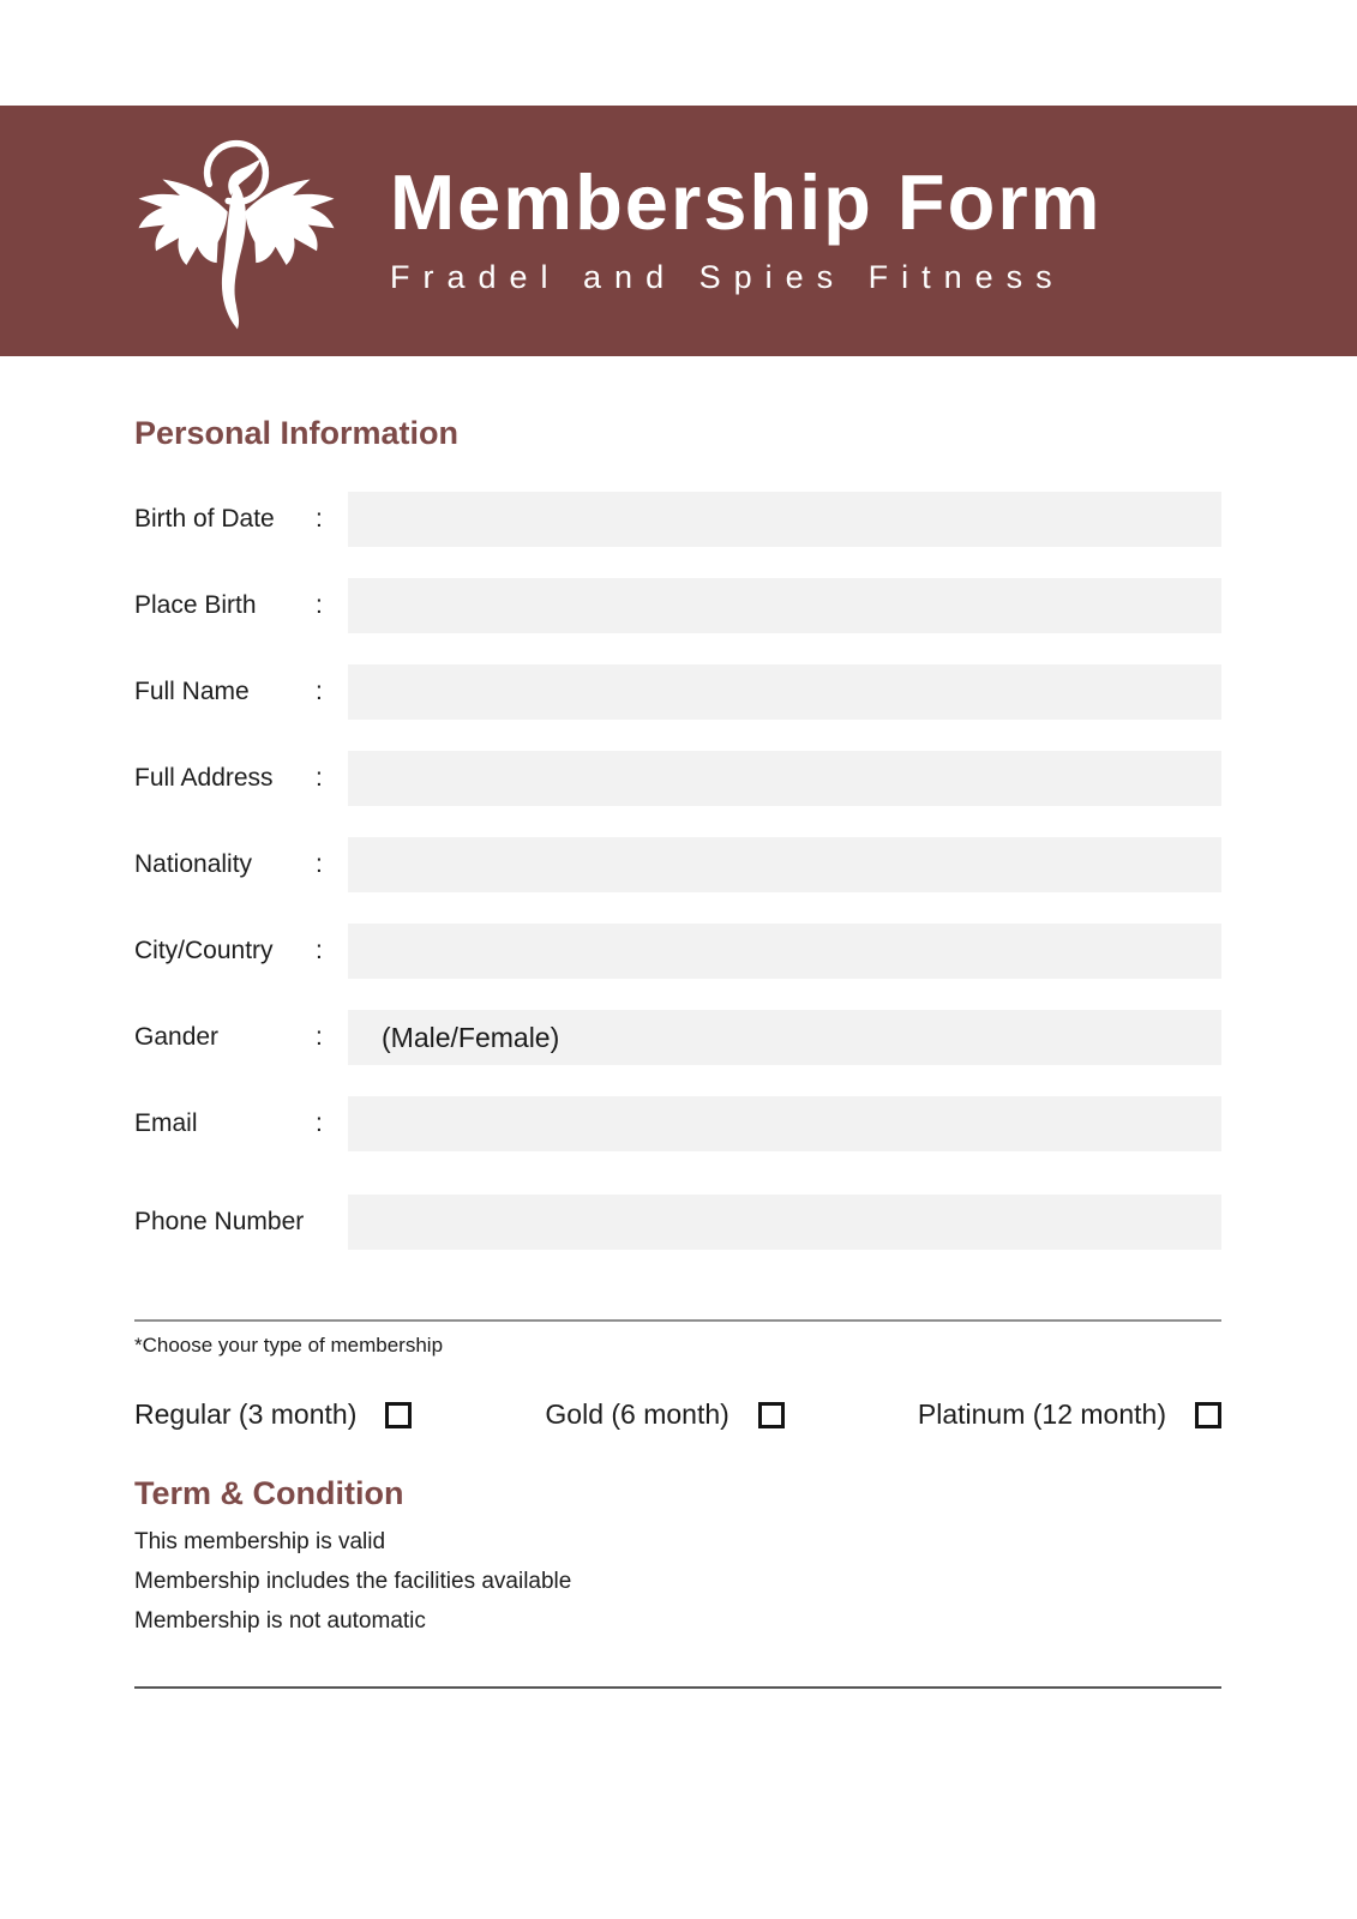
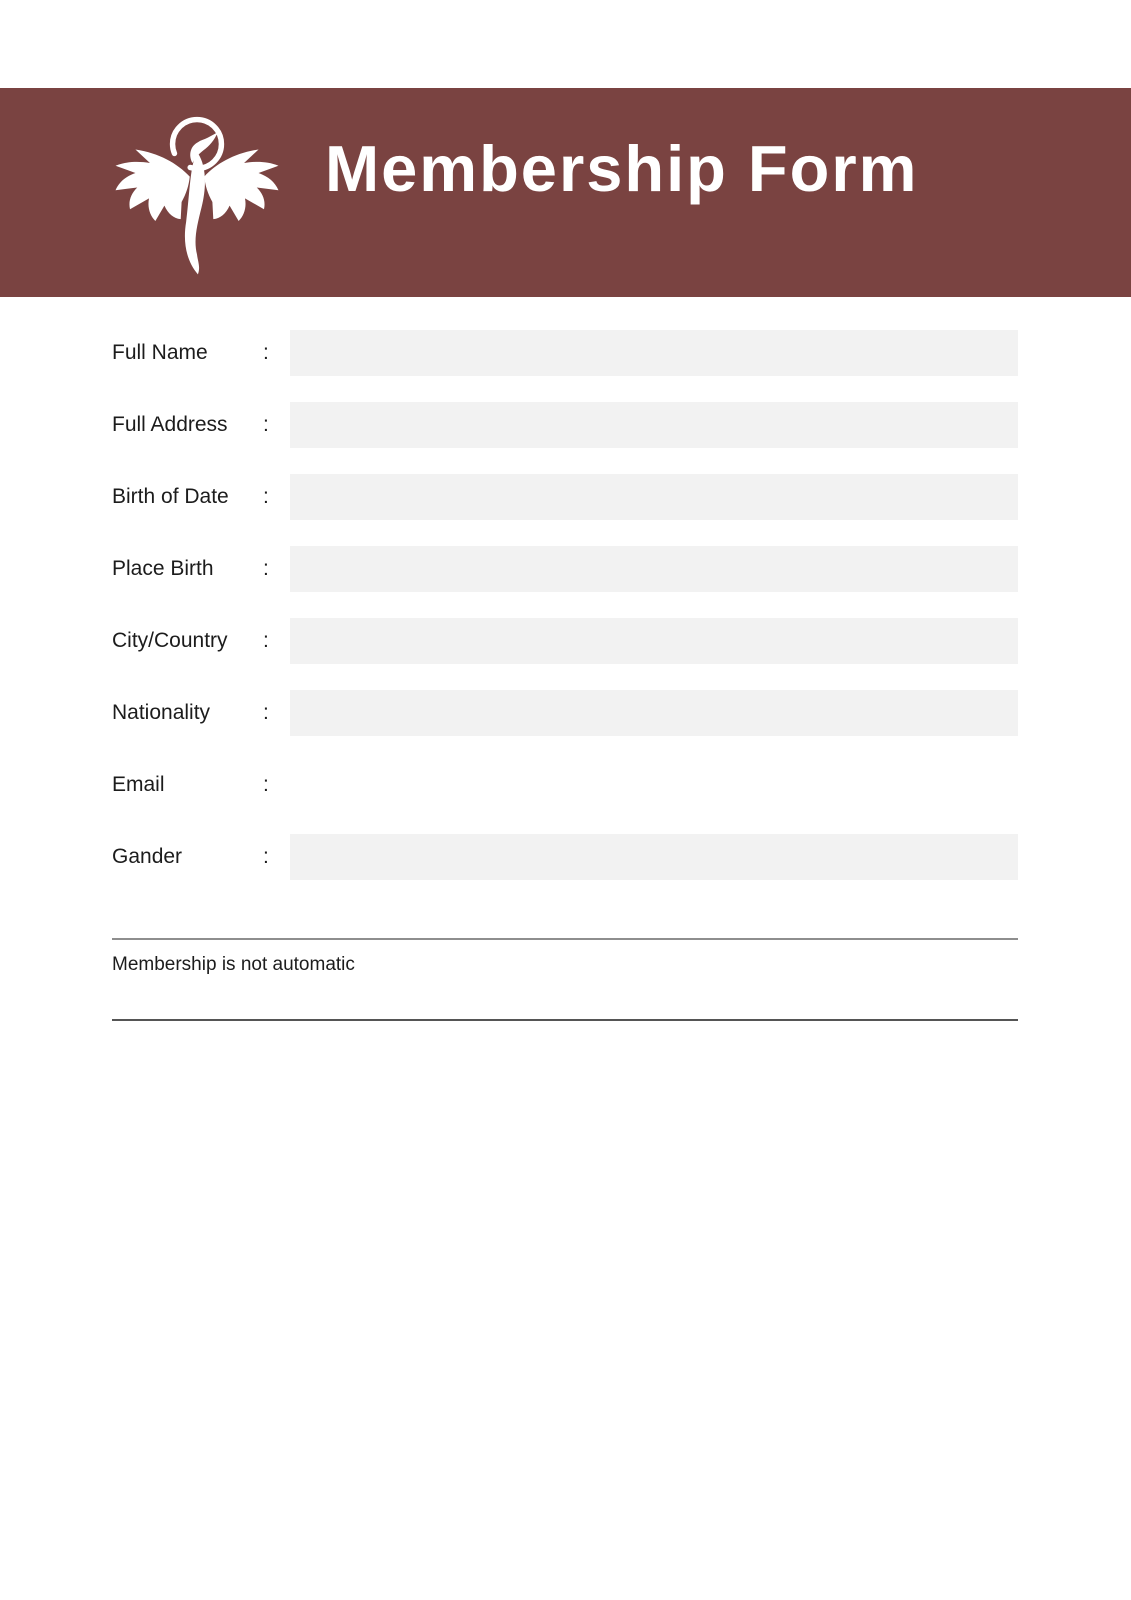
  Membership Form
- Fradel and Spies Fitness
- Personal Information
- Birth of Date
+ Full Name
  :
- Place Birth
+ Full Address
  :
- Full Name
+ Birth of Date
  :
- Full Address
+ Place Birth
  :
- Nationality
+ City/Country
  :
- City/Country
+ Nationality
  :
- Gander
+ Email
  :
- (Male/Female)
- Email
+ Gander
  :
- Phone Number
- *Choose your type of membership
- Regular (3 month)
- Gold (6 month)
- Platinum (12 month)
- Term & Condition
- This membership is valid
- Membership includes the facilities available
  Membership is not automatic
